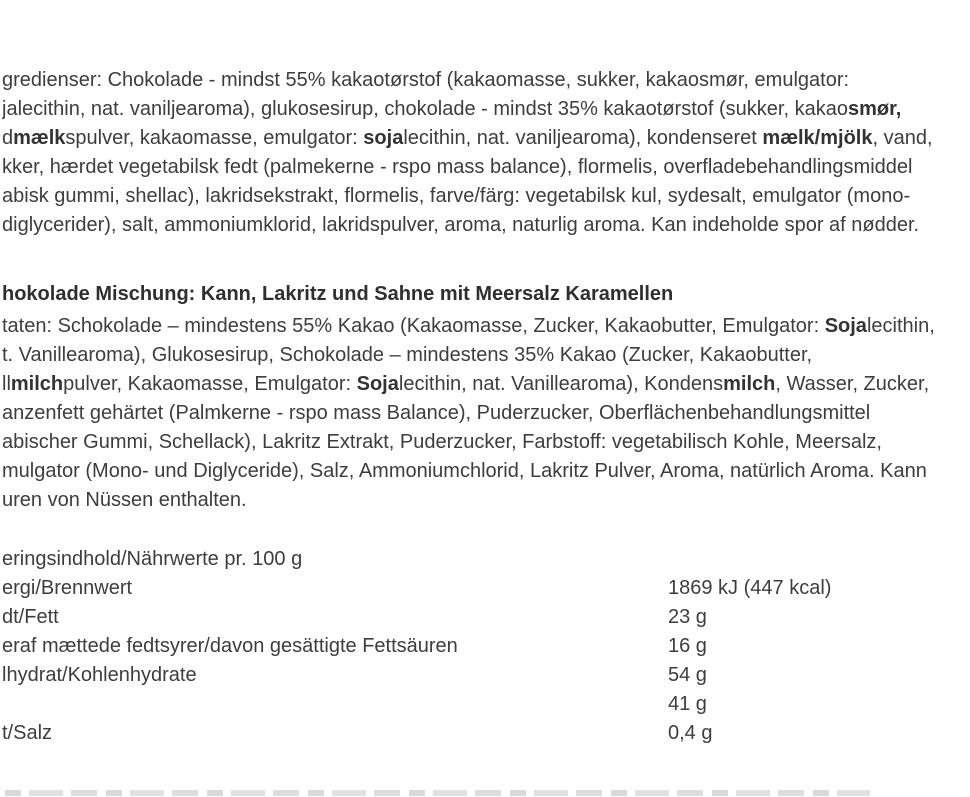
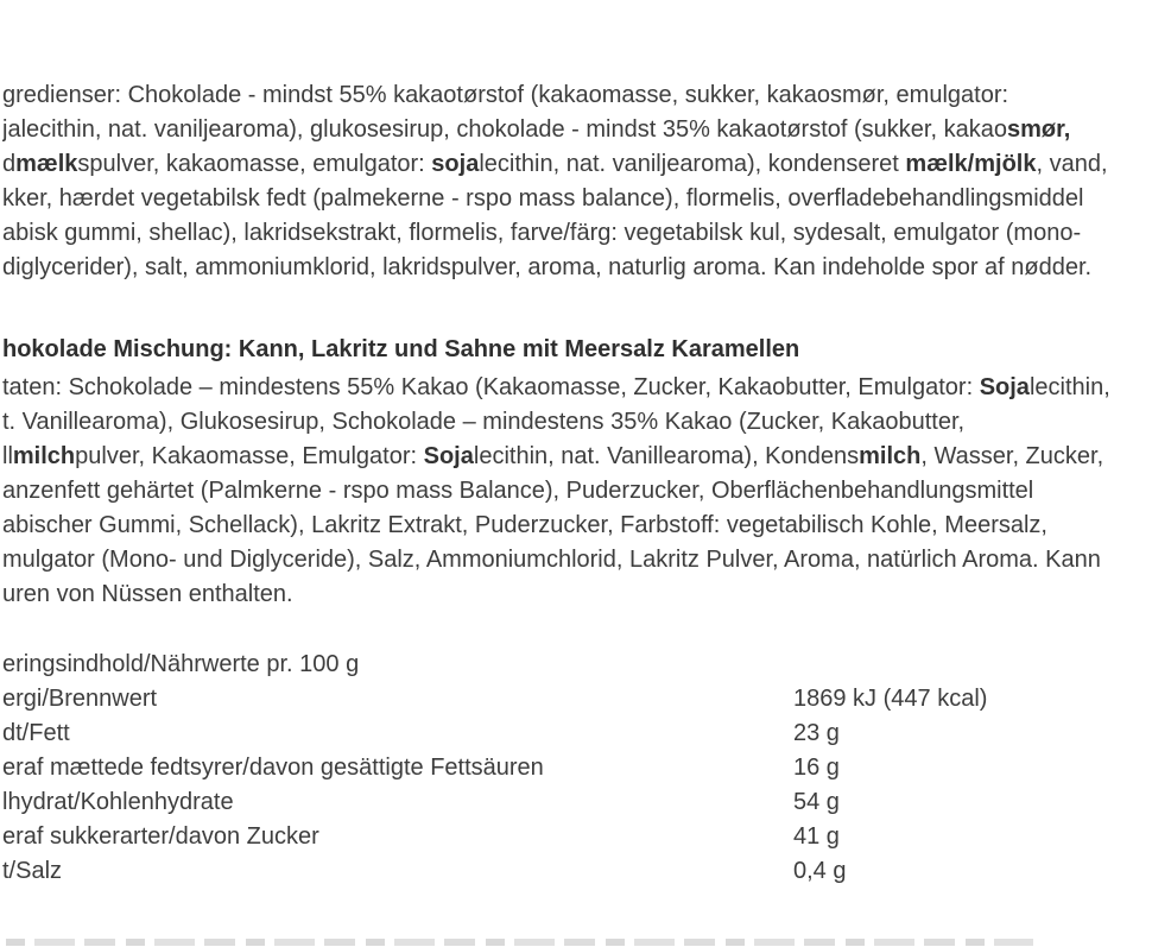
  gredienser: Chokolade - mindst 55% kakaotørstof (kakaomasse, sukker, kakaosmør, emulgator:
  jalecithin, nat. vaniljearoma), glukosesirup, chokolade - mindst 35% kakaotørstof (sukker, kakaosmør,
  dmælkspulver, kakaomasse, emulgator: sojalecithin, nat. vaniljearoma), kondenseret mælk/mjölk, vand,
  kker, hærdet vegetabilsk fedt (palmekerne - rspo mass balance), flormelis, overfladebehandlingsmiddel
  abisk gummi, shellac), lakridsekstrakt, flormelis, farve/färg: vegetabilsk kul, sydesalt, emulgator (mono-
  diglycerider), salt, ammoniumklorid, lakridspulver, aroma, naturlig aroma. Kan indeholde spor af nødder.
  hokolade Mischung: Kann, Lakritz und Sahne mit Meersalz Karamellen
  taten: Schokolade – mindestens 55% Kakao (Kakaomasse, Zucker, Kakaobutter, Emulgator: Sojalecithin,
  t. Vanillearoma), Glukosesirup, Schokolade – mindestens 35% Kakao (Zucker, Kakaobutter,
  llmilchpulver, Kakaomasse, Emulgator: Sojalecithin, nat. Vanillearoma), Kondensmilch, Wasser, Zucker,
  anzenfett gehärtet (Palmkerne - rspo mass Balance), Puderzucker, Oberflächenbehandlungsmittel
  abischer Gummi, Schellack), Lakritz Extrakt, Puderzucker, Farbstoff: vegetabilisch Kohle, Meersalz,
  mulgator (Mono- und Diglyceride), Salz, Ammoniumchlorid, Lakritz Pulver, Aroma, natürlich Aroma. Kann
  uren von Nüssen enthalten.
  eringsindhold/Nährwerte pr. 100 g
  ergi/Brennwert
  1869 kJ (447 kcal)
  dt/Fett
  23 g
  eraf mættede fedtsyrer/davon gesättigte Fettsäuren
  16 g
  lhydrat/Kohlenhydrate
  54 g
+ eraf sukkerarter/davon Zucker
  41 g
  t/Salz
  0,4 g
